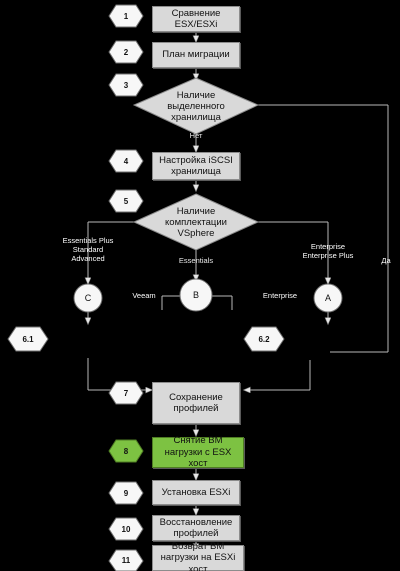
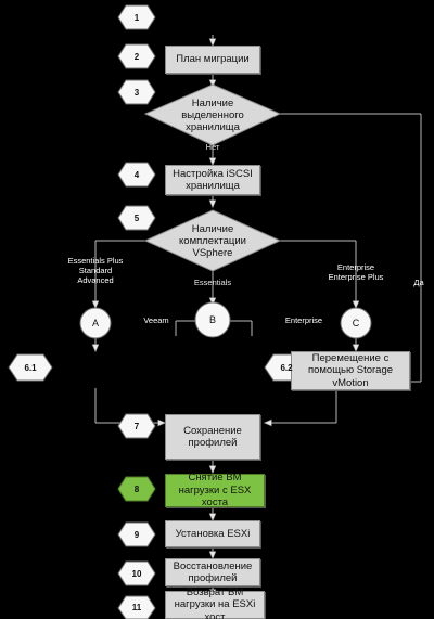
- Сравнение ESX/ESXi
  План миграции
  Настройка iSCSI хранилища
+ Перемещение с помощью Storage vMotion
  Сохранение профилей
- Снятие ВМ нагрузки с ESX хост
+ Снятие ВМ нагрузки с ESX хоста
  Установка ESXi
  Восстановление профилей
  Возврат ВМ нагрузки на ESXi хост
  Наличие
  выделенного
  хранилища
  Наличие
  комплектации
  VSphere
  1
  2
  3
  4
  5
  6.1
  6.2
  7
  8
  9
  10
  11
- C
+ A
  B
- A
+ C
  Нет
  Да
  Essentials Plus
  Standard
  Advanced
  Essentials
  Enterprise
  Enterprise Plus
  Veeam
  Enterprise
